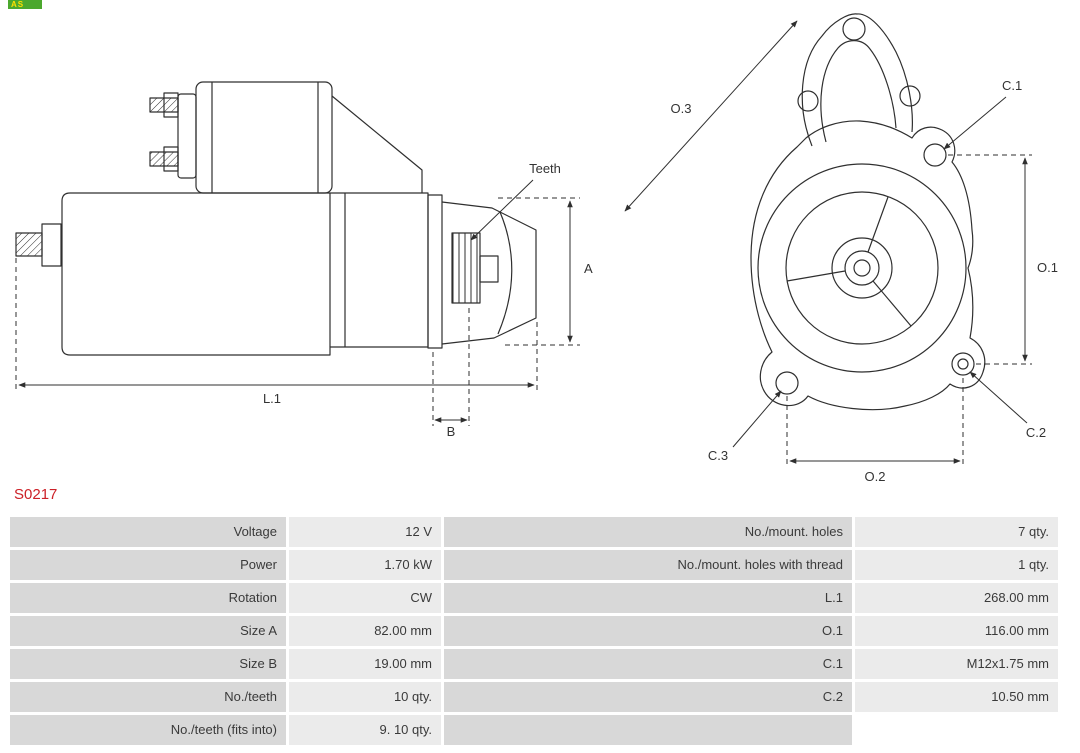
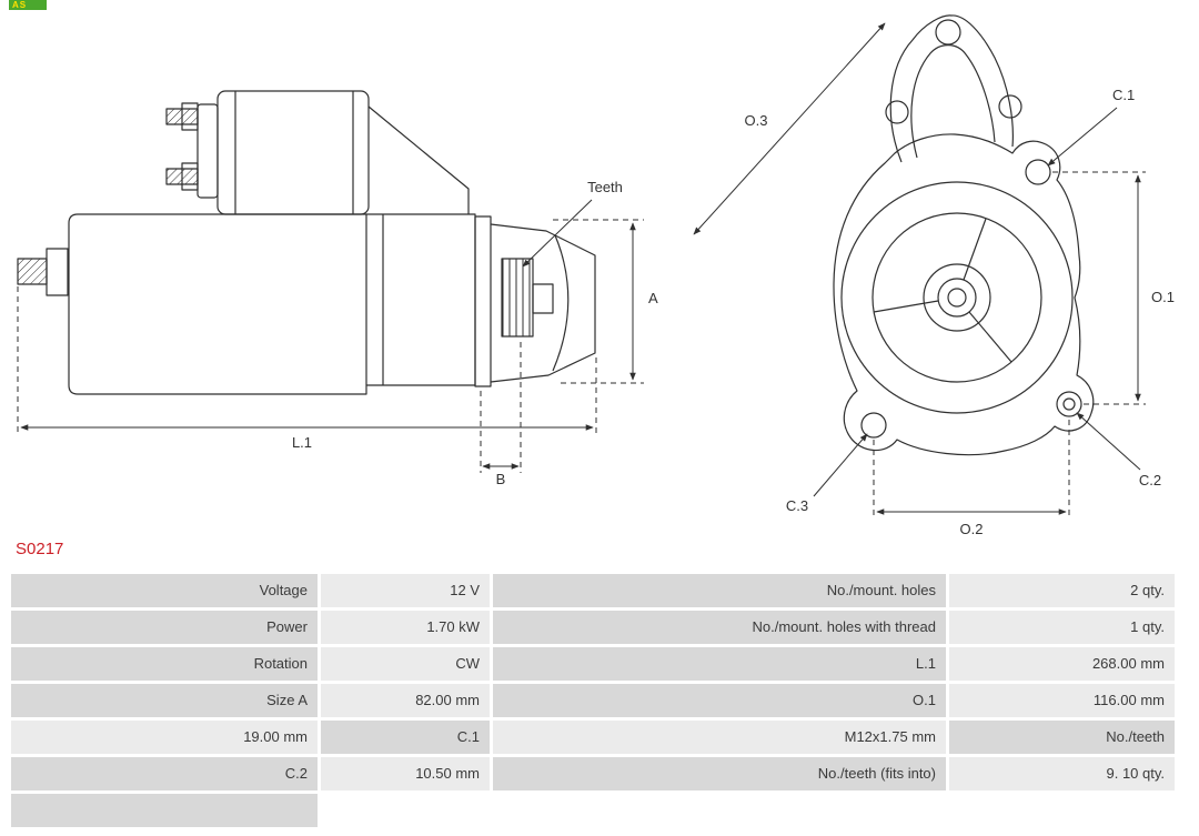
  AS
  Teeth
  A
  L.1
  B
  O.3
  C.1
  O.1
  C.3
  C.2
  O.2
  S0217
  Voltage
  12 V
  No./mount. holes
- 7 qty.
+ 2 qty.
  Power
  1.70 kW
  No./mount. holes with thread
  1 qty.
  Rotation
  CW
  L.1
  268.00 mm
  Size A
  82.00 mm
  O.1
  116.00 mm
- Size B
  19.00 mm
  C.1
  M12x1.75 mm
  No./teeth
- 10 qty.
  C.2
  10.50 mm
  No./teeth (fits into)
  9. 10 qty.
